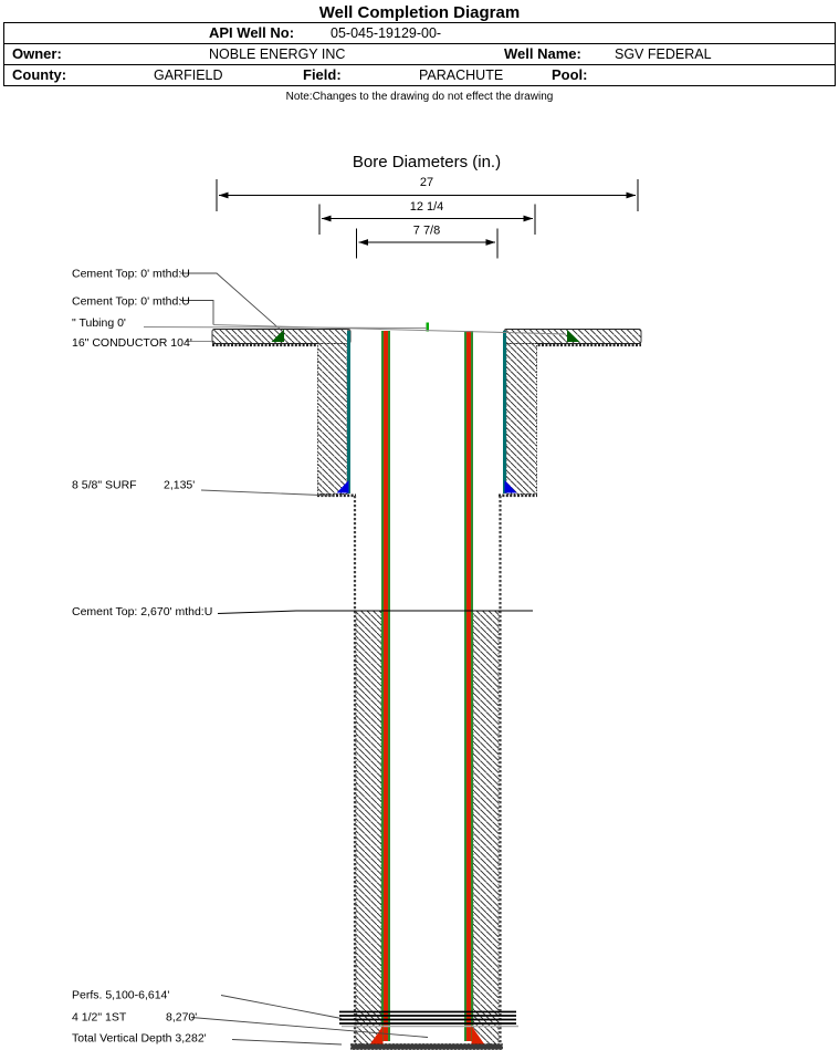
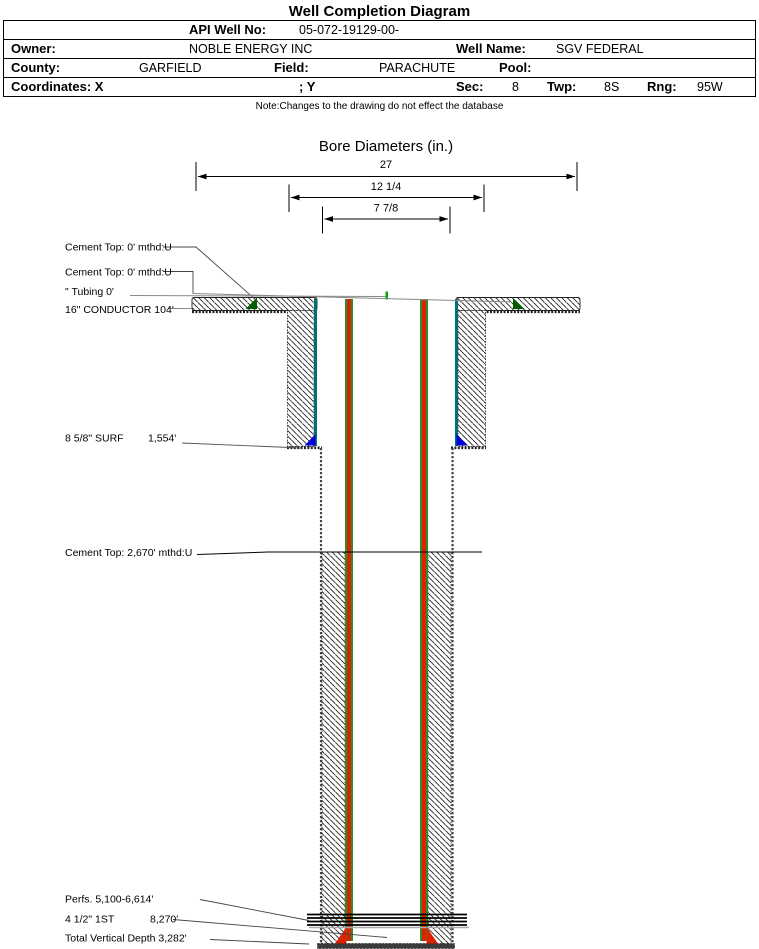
  Well Completion Diagram
  API Well No:
- 05-045-19129-00-
+ 05-072-19129-00-
  Owner:
  NOBLE ENERGY INC
  Well Name:
  SGV FEDERAL
  County:
  GARFIELD
  Field:
  PARACHUTE
  Pool:
+ Coordinates: X
+ ; Y
+ Sec:
+ 8
+ Twp:
+ 8S
+ Rng:
+ 95W
- Note:Changes to the drawing do not effect the drawing
+ Note:Changes to the drawing do not effect the database
  Bore Diameters (in.)
  27
  12 1/4
  7 7/8
  Cement Top: 0' mthd:U
  Cement Top: 0' mthd:U
  " Tubing 0'
  16" CONDUCTOR 104'
  8 5/8" SURF
- 2,135'
+ 1,554'
  Cement Top: 2,670' mthd:U
  Perfs. 5,100-6,614'
  4 1/2" 1ST
  8,270'
  Total Vertical Depth 3,282'
